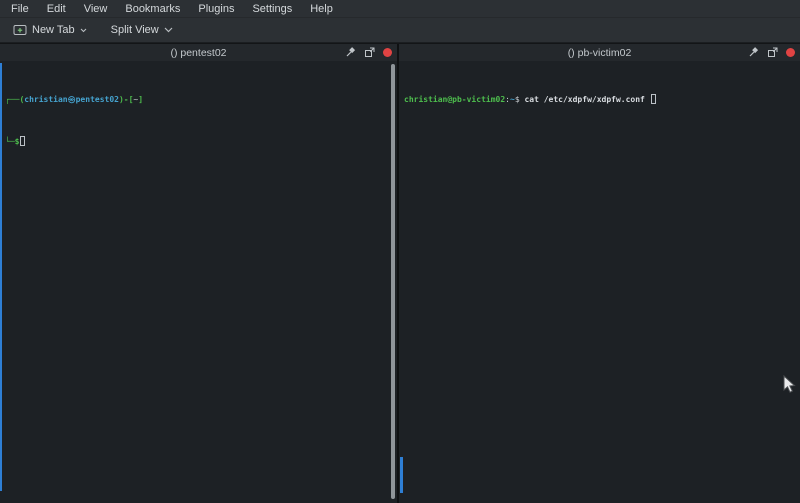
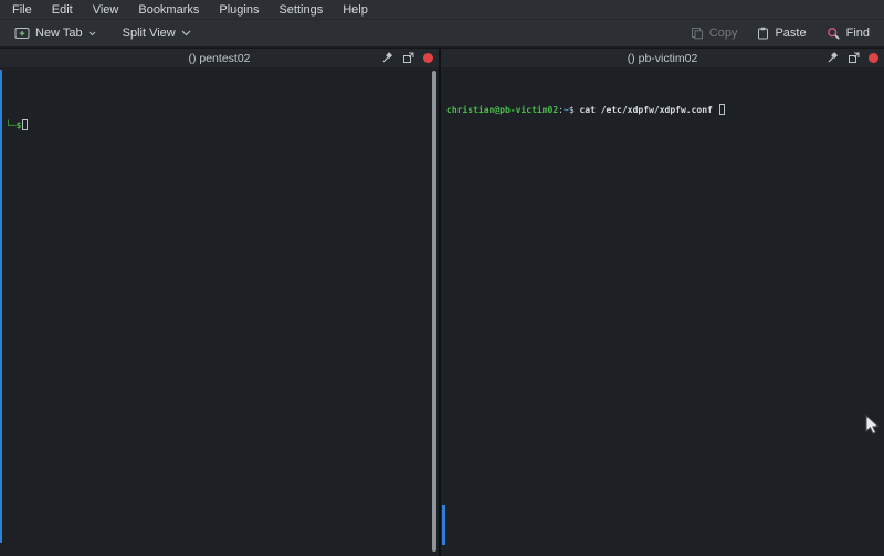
  File
  Edit
  View
  Bookmarks
  Plugins
  Settings
  Help
  New Tab
  Split View
+ Copy
+ Paste
+ Find
  () pentest02
- ┌──(christian㉿pentest02)-[~]
  └─$
  () pb-victim02
  christian@pb-victim02:~$ cat /etc/xdpfw/xdpfw.conf
